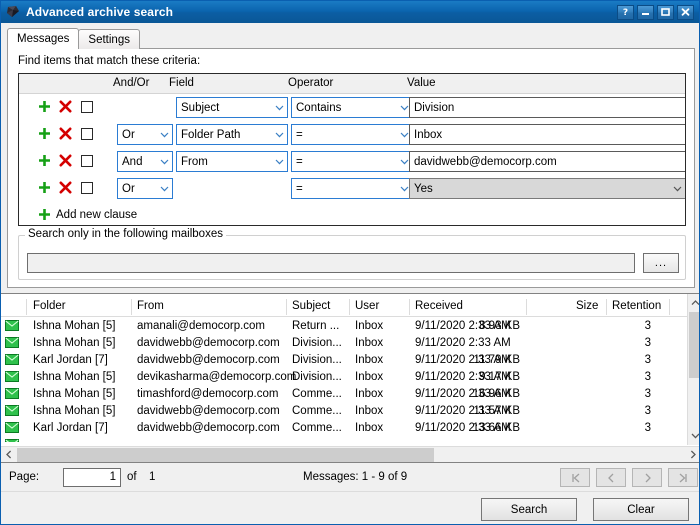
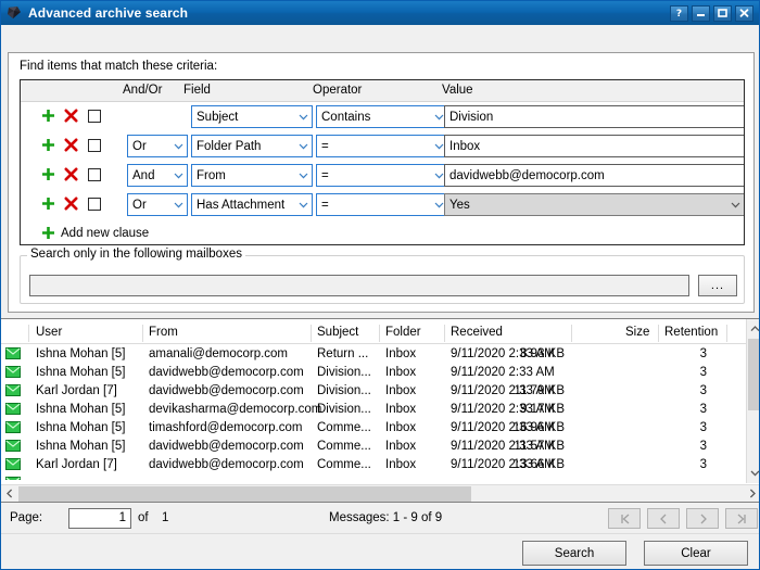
  Advanced archive search
  ?
- Messages
- Settings
  Find items that match these criteria:
  And/Or
  Field
  Operator
  Value
  Subject
  Contains
  Division
  Or
  Folder Path
  =
  Inbox
  And
  From
  =
  davidwebb@democorp.com
  Or
+ Has Attachment
  =
  Yes
  Add new clause
  Search only in the following mailboxes
  ...
- Folder
+ User
  From
  Subject
- User
+ Folder
  Received
  Size
  Retention
  Ishna Mohan [5]
  amanali@democorp.com
  Return ...
  Inbox
  9/11/2020 2:33 AM
  8.93 KB
  3
  Ishna Mohan [5]
  davidwebb@democorp.com
  Division...
  Inbox
  9/11/2020 2:33 AM
  3
  Karl Jordan [7]
  davidwebb@democorp.com
  Division...
  Inbox
  9/11/2020 2:33 AM
  11.79 KB
  3
  Ishna Mohan [5]
  devikasharma@democorp.com
  Division...
  Inbox
  9/11/2020 2:33 AM
  9.17 KB
  3
  Ishna Mohan [5]
  timashford@democorp.com
  Comme...
  Inbox
  9/11/2020 2:33 AM
  16.96 KB
  3
  Ishna Mohan [5]
  davidwebb@democorp.com
  Comme...
  Inbox
  9/11/2020 2:33 AM
  11.57 KB
  3
  Karl Jordan [7]
  davidwebb@democorp.com
  Comme...
  Inbox
  9/11/2020 2:33 AM
  13.66 KB
  3
  Page:
  1
  of
  1
  Messages: 1 - 9 of 9
  Search
  Clear
